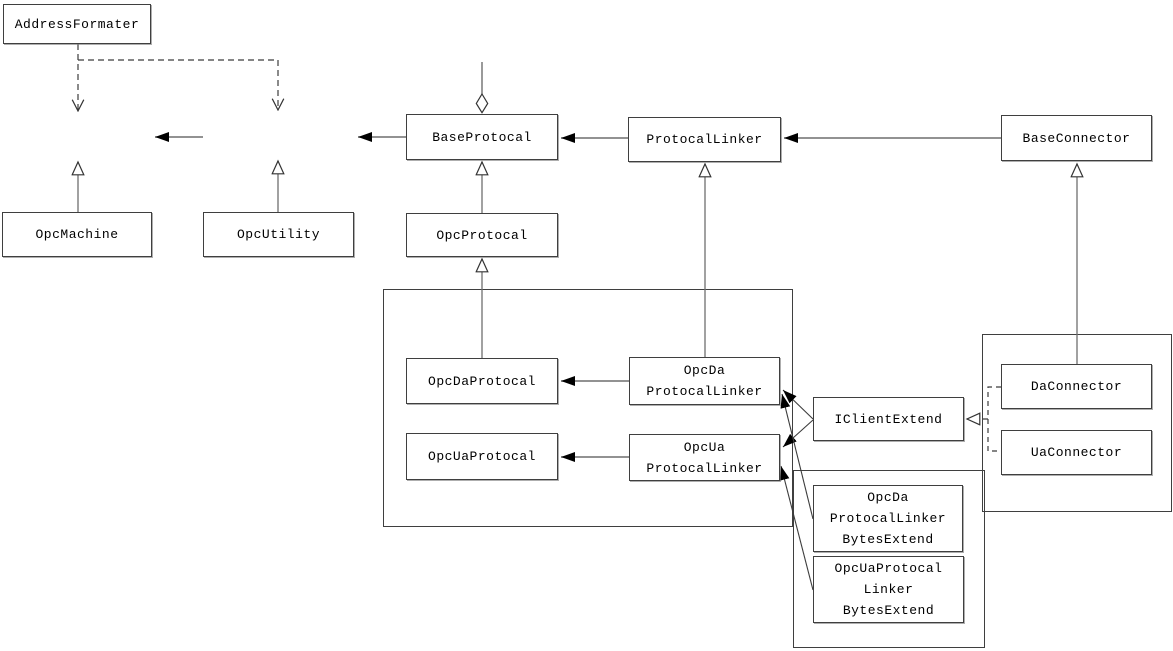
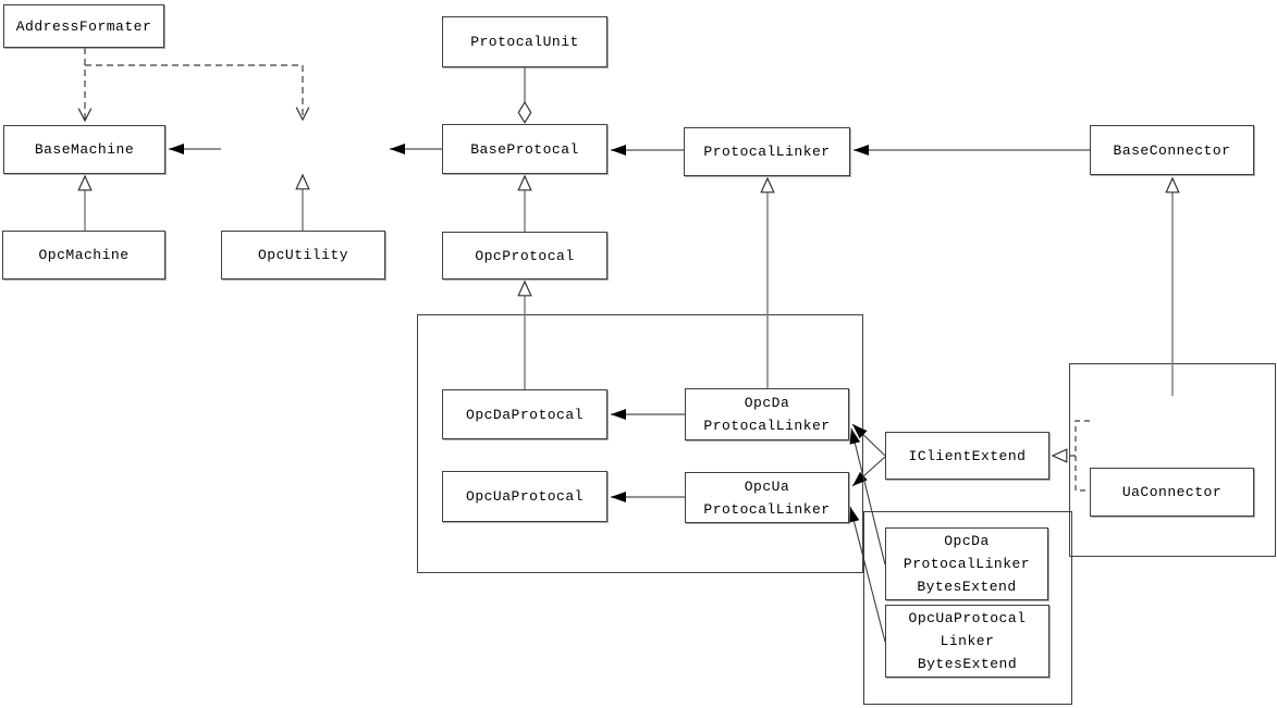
  AddressFormater
+ ProtocalUnit
+ BaseMachine
  BaseProtocal
  ProtocalLinker
  BaseConnector
  OpcMachine
  OpcUtility
  OpcProtocal
  OpcDaProtocal
  OpcDa
  ProtocalLinker
  OpcUaProtocal
  OpcUa
  ProtocalLinker
  IClientExtend
- DaConnector
  UaConnector
  OpcDa
  ProtocalLinker
  BytesExtend
  OpcUaProtocal
  Linker
  BytesExtend
